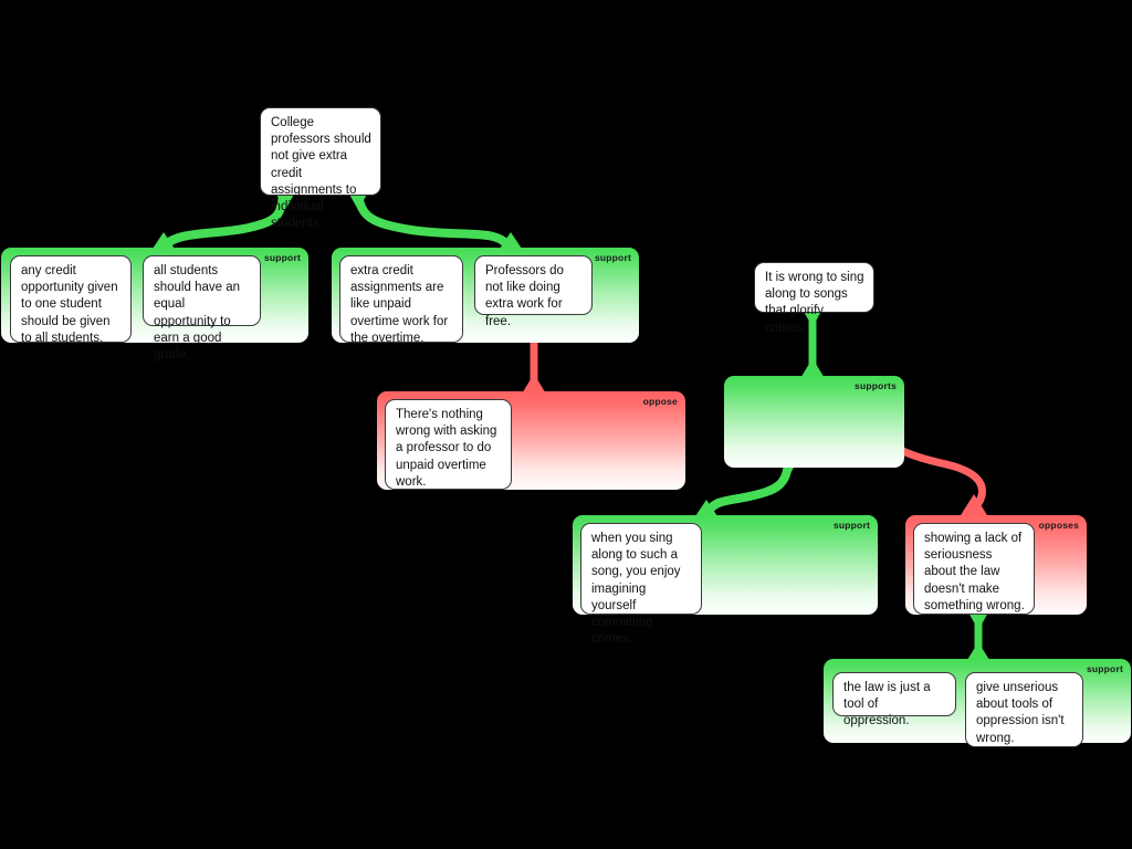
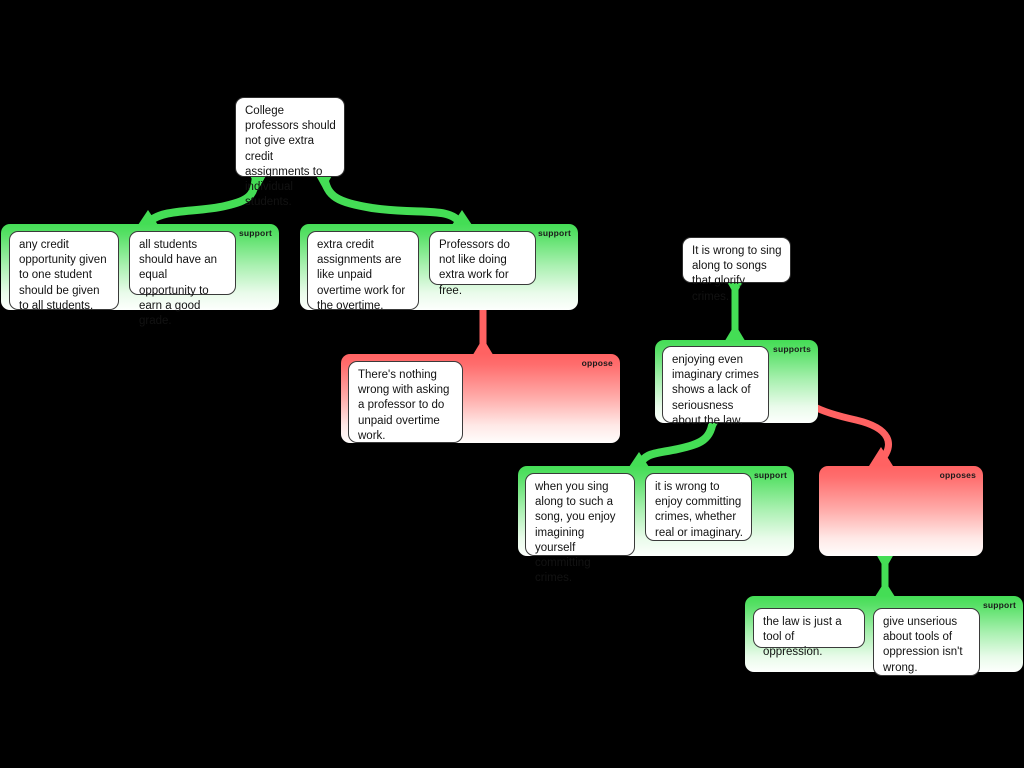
  College professors should not give extra credit assignments to individual students.
  support
  any credit opportunity given to one student should be given to all students.
  all students should have an equal opportunity to earn a good
  support
  extra credit assignments are like unpaid overtime work for the overtime.
  Professors do not like doing extra work for free.
  oppose
  There's nothing wrong with asking a professor to do unpaid overtime work.
  It is wrong to sing along to songs that glorify
  supports
+ enjoying even imaginary crimes shows a lack of seriousness about the law.
  support
  when you sing along to such a song, you enjoy imagining yourself
+ it is wrong to enjoy committing crimes, whether real or imaginary.
  opposes
- showing a lack of seriousness about the law doesn't make something wrong.
  support
  the law is just a tool of oppression.
  give unserious about tools of oppression isn't wrong.
